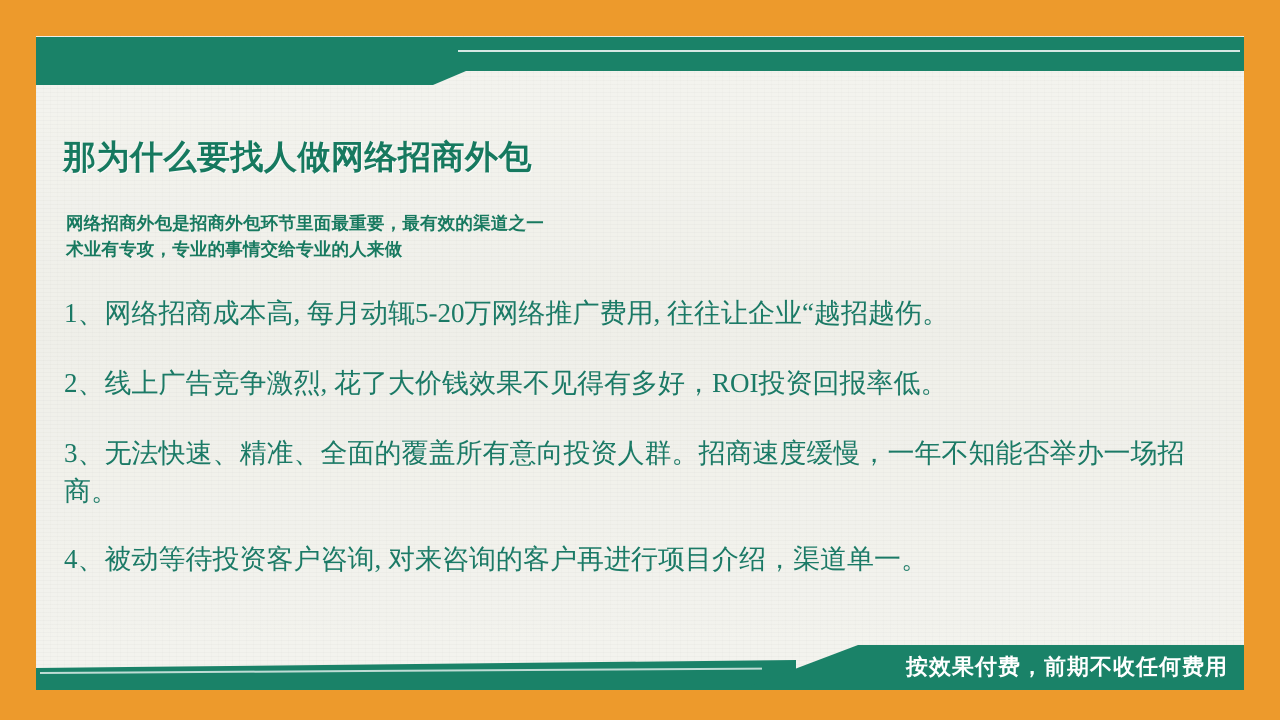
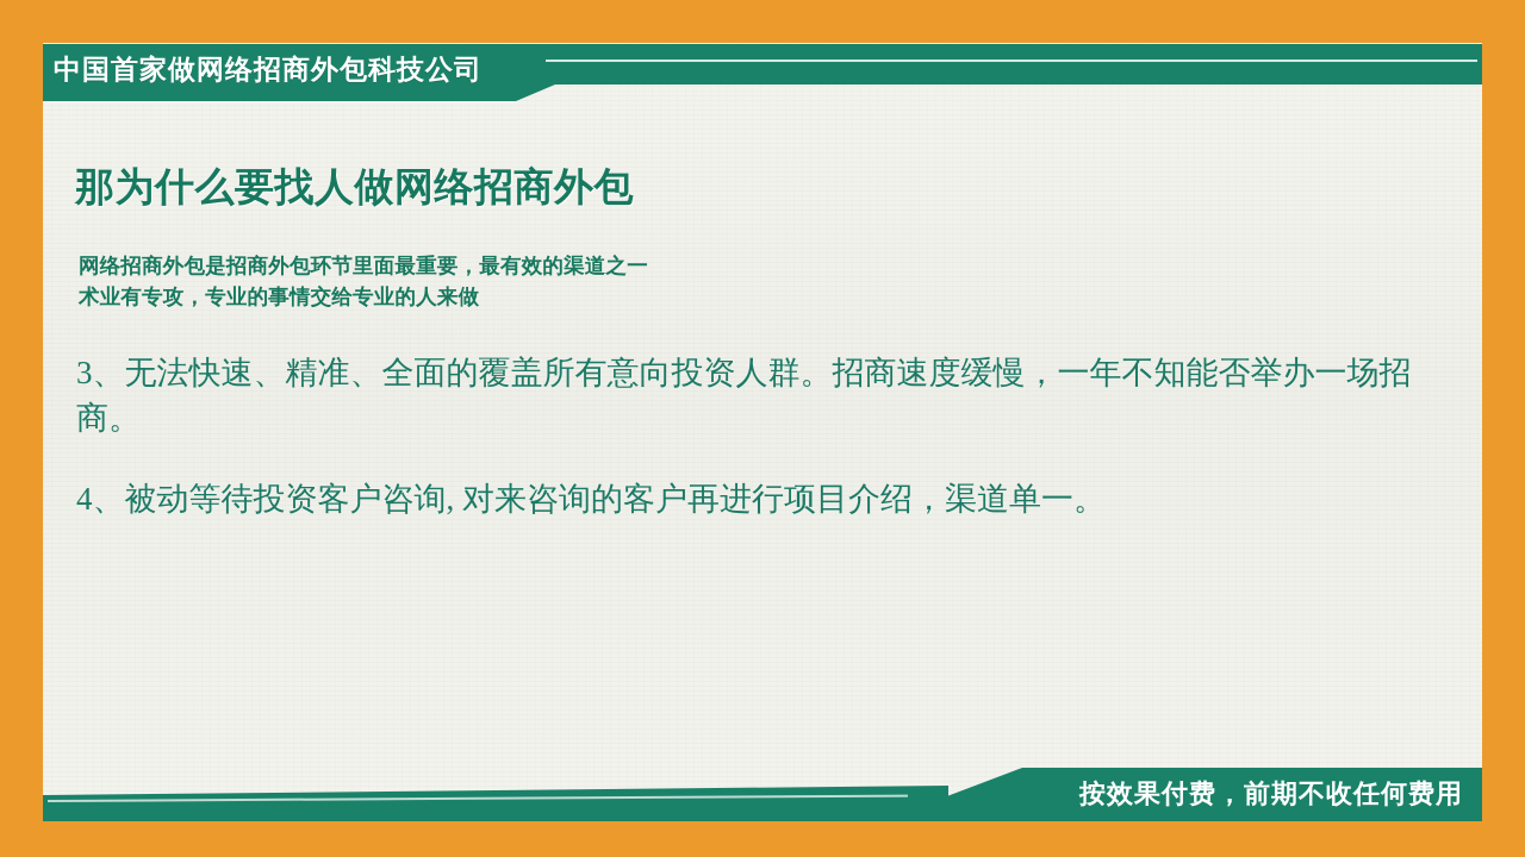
+ 中国首家做网络招商外包科技公司
  那为什么要找人做网络招商外包
  网络招商外包是招商外包环节里面最重要，最有效的渠道之一
  术业有专攻，专业的事情交给专业的人来做
- 1、网络招商成本高, 每月动辄5-20万网络推广费用, 往往让企业“越招越伤。
- 2、线上广告竞争激烈, 花了大价钱效果不见得有多好，ROI投资回报率低。
  3、无法快速、精准、全面的覆盖所有意向投资人群。招商速度缓慢，一年不知能否举办一场招商。
  4、被动等待投资客户咨询, 对来咨询的客户再进行项目介绍，渠道单一。
  按效果付费，前期不收任何费用
